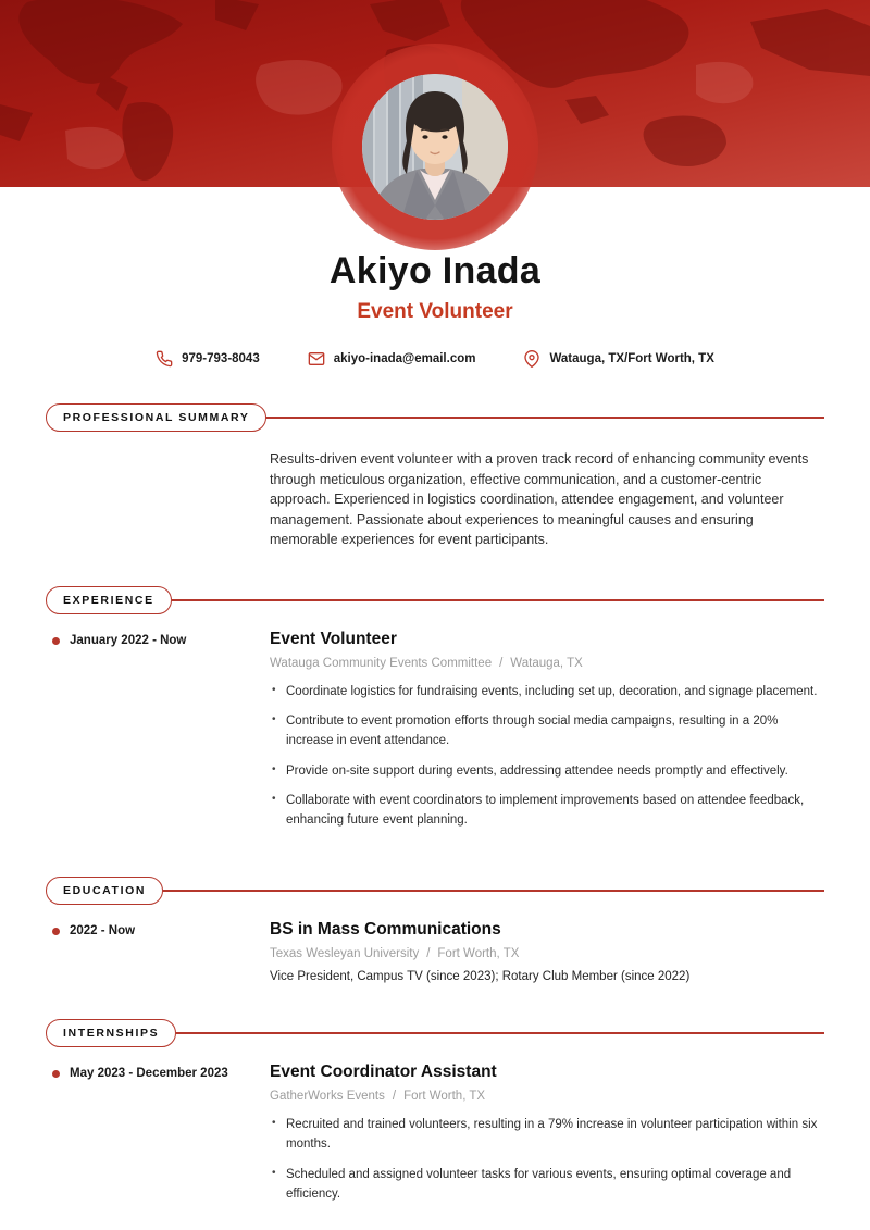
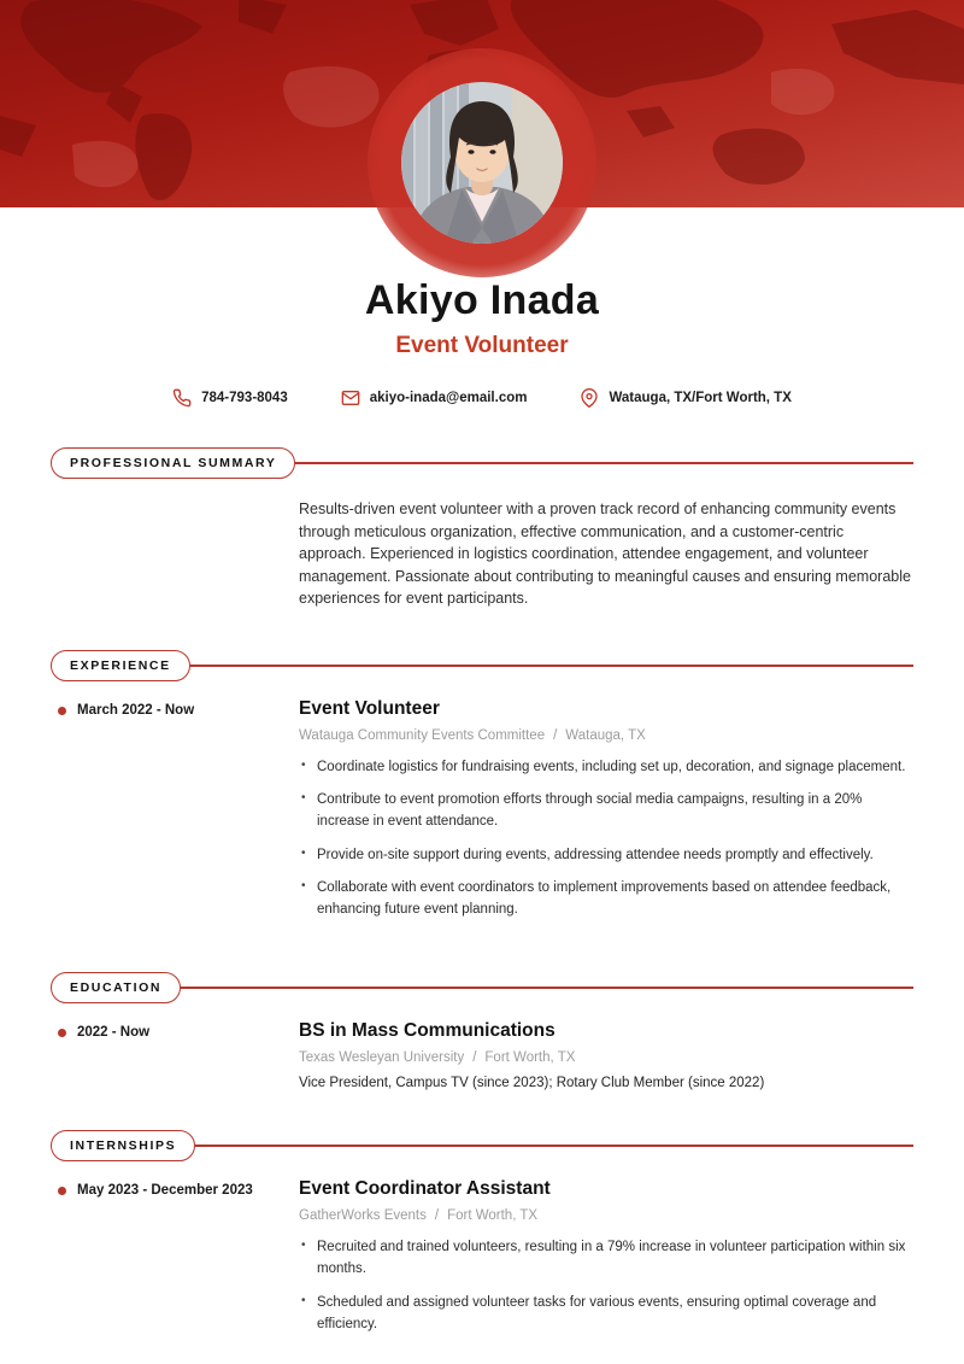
  Akiyo Inada
  Event Volunteer
- 979-793-8043
+ 784-793-8043
  akiyo-inada@email.com
  Watauga, TX/Fort Worth, TX
  PROFESSIONAL SUMMARY
- Results-driven event volunteer with a proven track record of enhancing community events through meticulous organization, effective communication, and a customer-centric approach. Experienced in logistics coordination, attendee engagement, and volunteer management. Passionate about experiences to meaningful causes and ensuring memorable experiences for event participants.
+ Results-driven event volunteer with a proven track record of enhancing community events through meticulous organization, effective communication, and a customer-centric approach. Experienced in logistics coordination, attendee engagement, and volunteer management. Passionate about contributing to meaningful causes and ensuring memorable experiences for event participants.
  EXPERIENCE
- January 2022 - Now
+ March 2022 - Now
  Event Volunteer
  Watauga Community Events Committee
  /
  Watauga, TX
  Coordinate logistics for fundraising events, including set up, decoration, and signage placement.
  Contribute to event promotion efforts through social media campaigns, resulting in a 20% increase in event attendance.
  Provide on-site support during events, addressing attendee needs promptly and effectively.
  Collaborate with event coordinators to implement improvements based on attendee feedback, enhancing future event planning.
  EDUCATION
  2022 - Now
  BS in Mass Communications
  Texas Wesleyan University
  /
  Fort Worth, TX
  Vice President, Campus TV (since 2023); Rotary Club Member (since 2022)
  INTERNSHIPS
  May 2023 - December 2023
  Event Coordinator Assistant
  GatherWorks Events
  /
  Fort Worth, TX
  Recruited and trained volunteers, resulting in a 79% increase in volunteer participation within six months.
  Scheduled and assigned volunteer tasks for various events, ensuring optimal coverage and efficiency.
